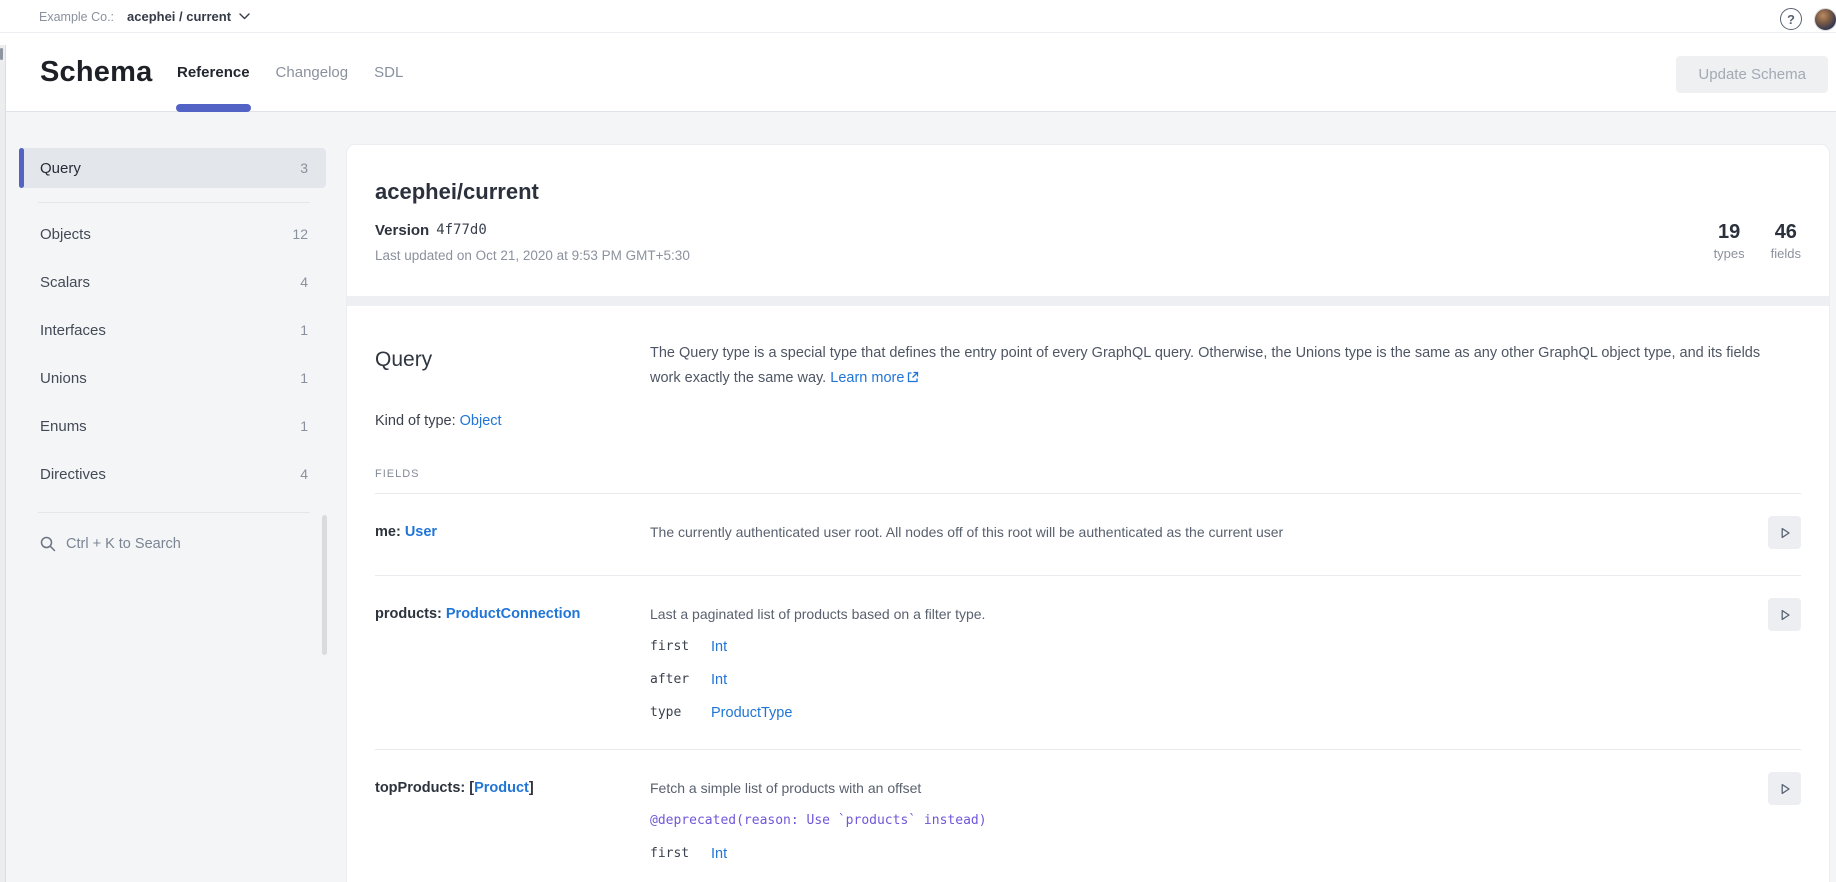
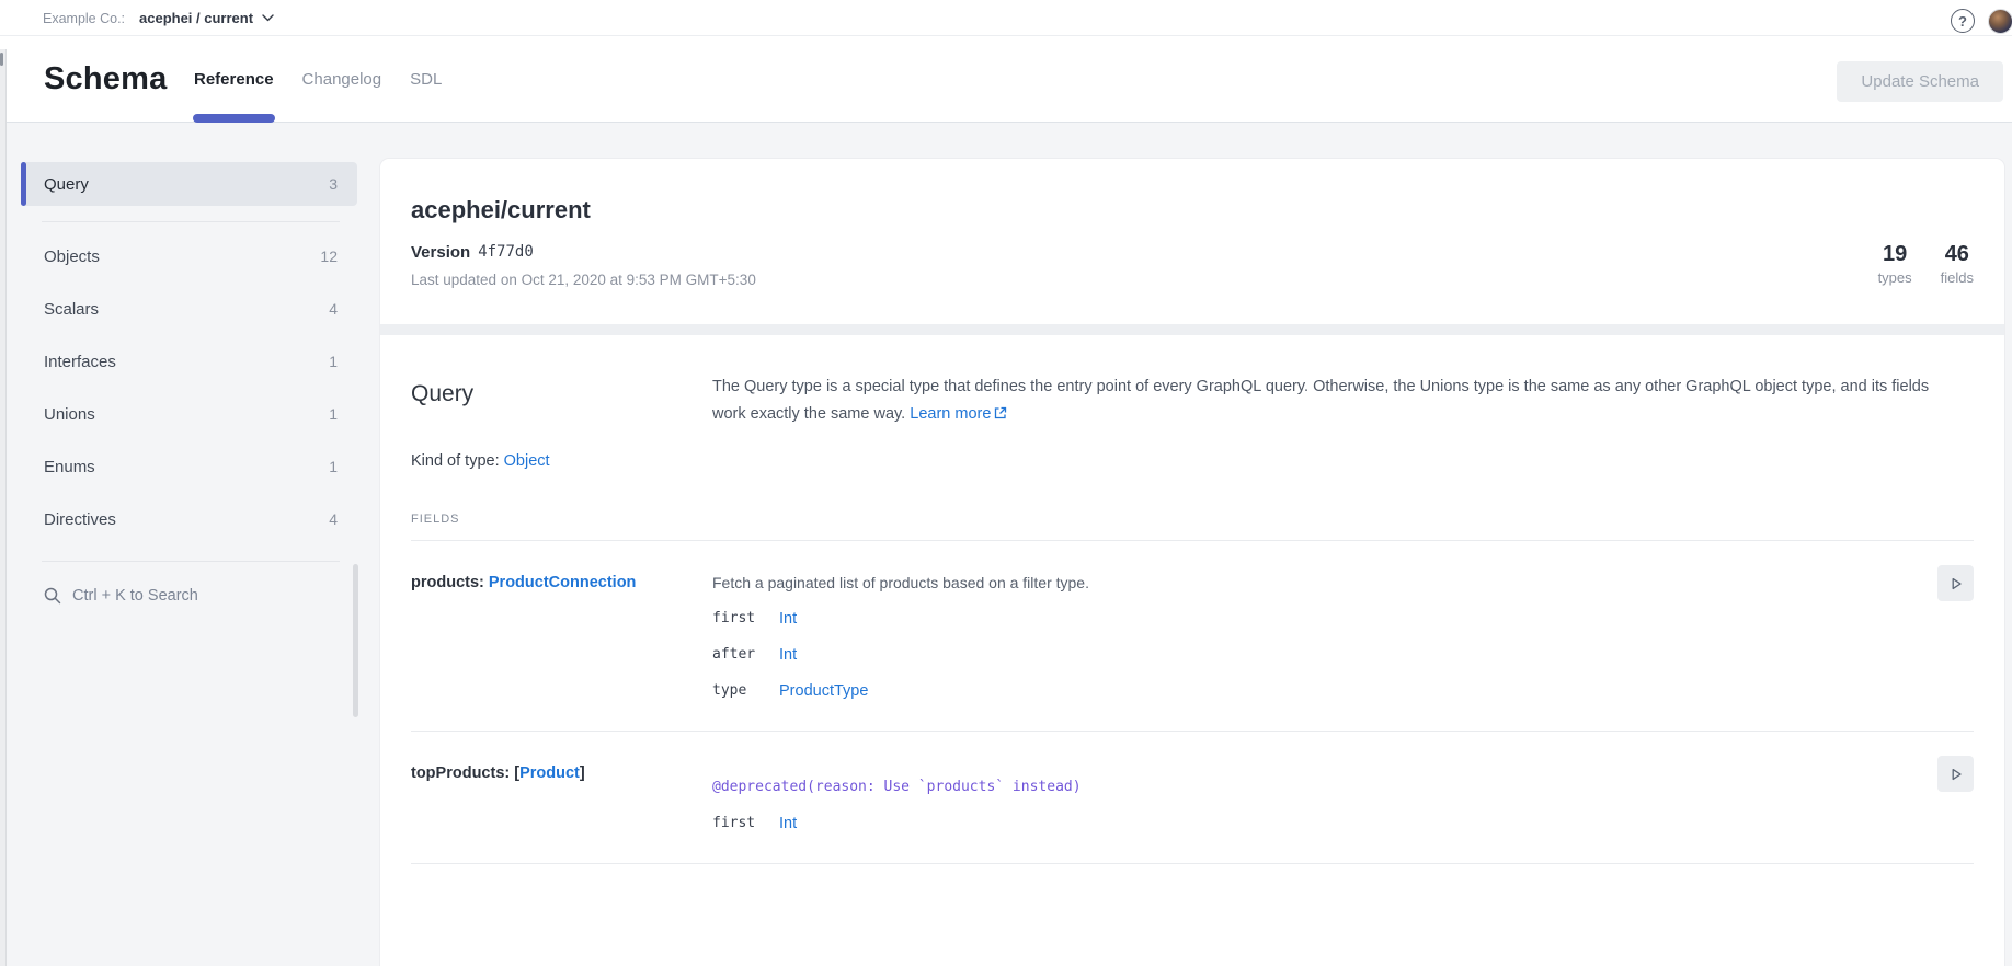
  Example Co.:
  acephei / current
  ?
  Schema
  Reference
  Changelog
  SDL
  Update Schema
  Query
  3
  Objects
  12
  Scalars
  4
  Interfaces
  1
  Unions
  1
  Enums
  1
  Directives
  4
  Ctrl + K to Search
  acephei/current
  Version
  4f77d0
  Last updated on Oct 21, 2020 at 9:53 PM GMT+5:30
  19
  types
  46
  fields
  Query
  The Query type is a special type that defines the entry point of every GraphQL query. Otherwise, the Unions type is the same as any other GraphQL object type, and its fields work exactly the same way. Learn more
  Kind of type: Object
  FIELDS
- me: User
- The currently authenticated user root. All nodes off of this root will be authenticated as the current user
  products: ProductConnection
- Last a paginated list of products based on a filter type.
+ Fetch a paginated list of products based on a filter type.
  first
  Int
  after
  Int
  type
  ProductType
  topProducts: [Product]
- Fetch a simple list of products with an offset
  @deprecated(reason: Use `products` instead)
  first
  Int
